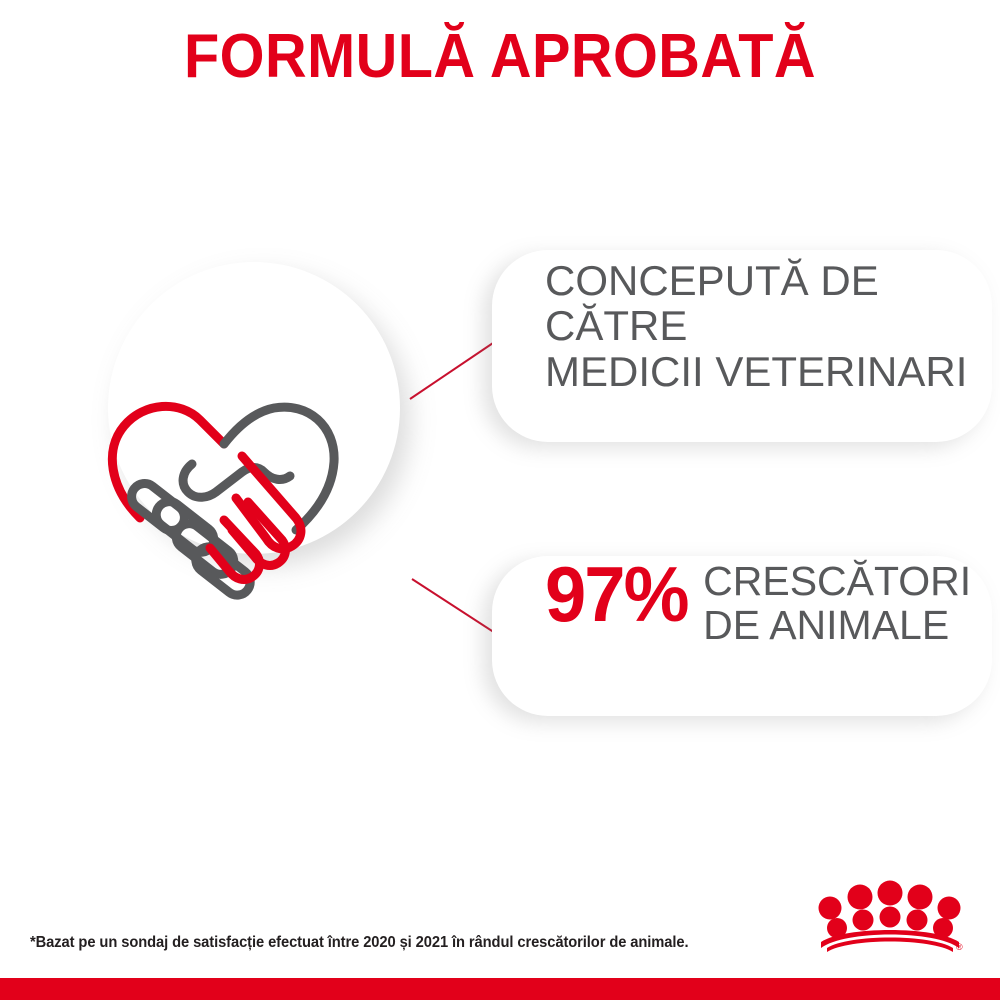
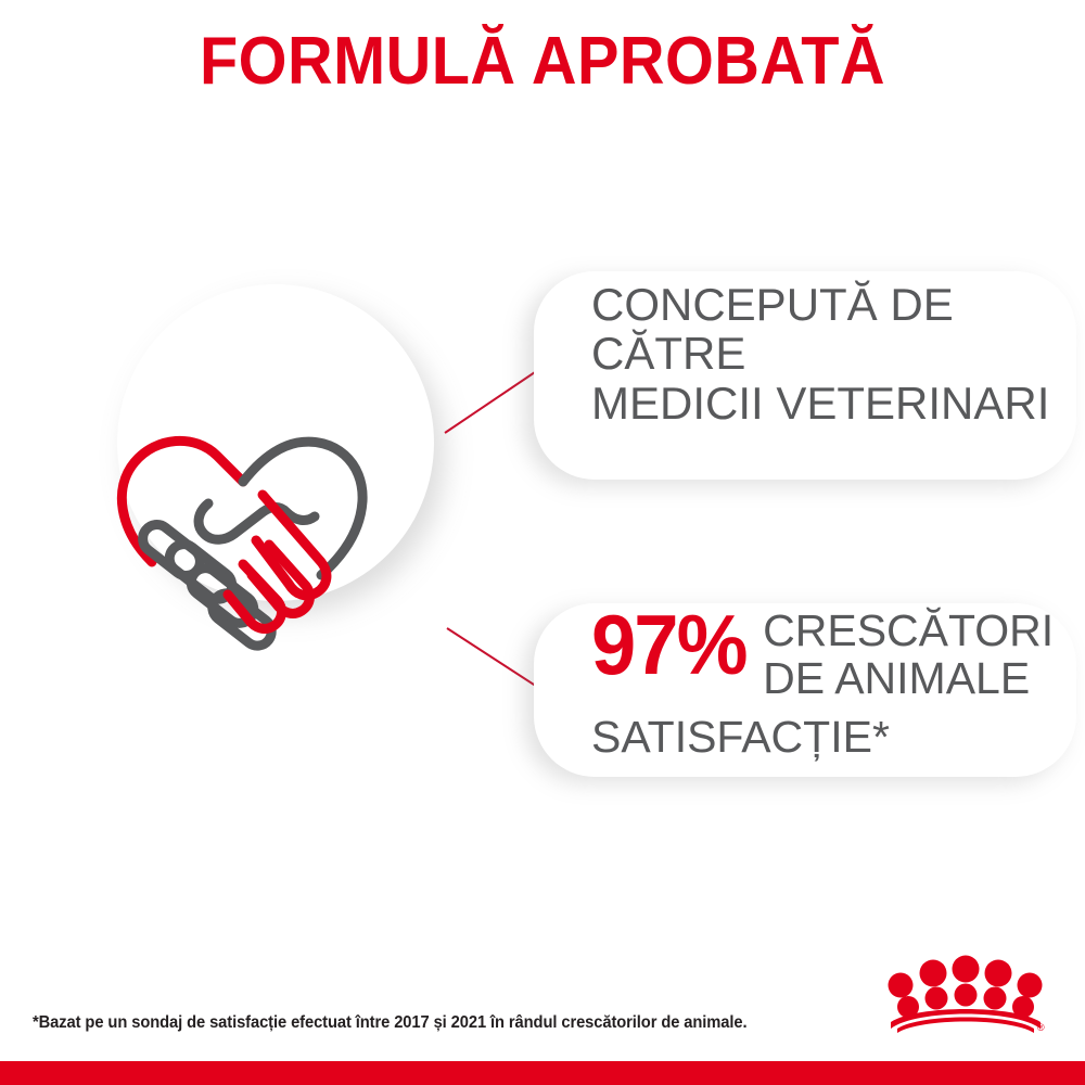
  FORMULĂ APROBATĂ
  CONCEPUTĂ DE
  CĂTRE
  MEDICII VETERINARI
  97%
  CRESCĂTORI
  DE ANIMALE
+ SATISFACȚIE*
- *Bazat pe un sondaj de satisfacție efectuat între 2020 și 2021 în rândul crescătorilor de animale.
+ *Bazat pe un sondaj de satisfacție efectuat între 2017 și 2021 în rândul crescătorilor de animale.
  ®
